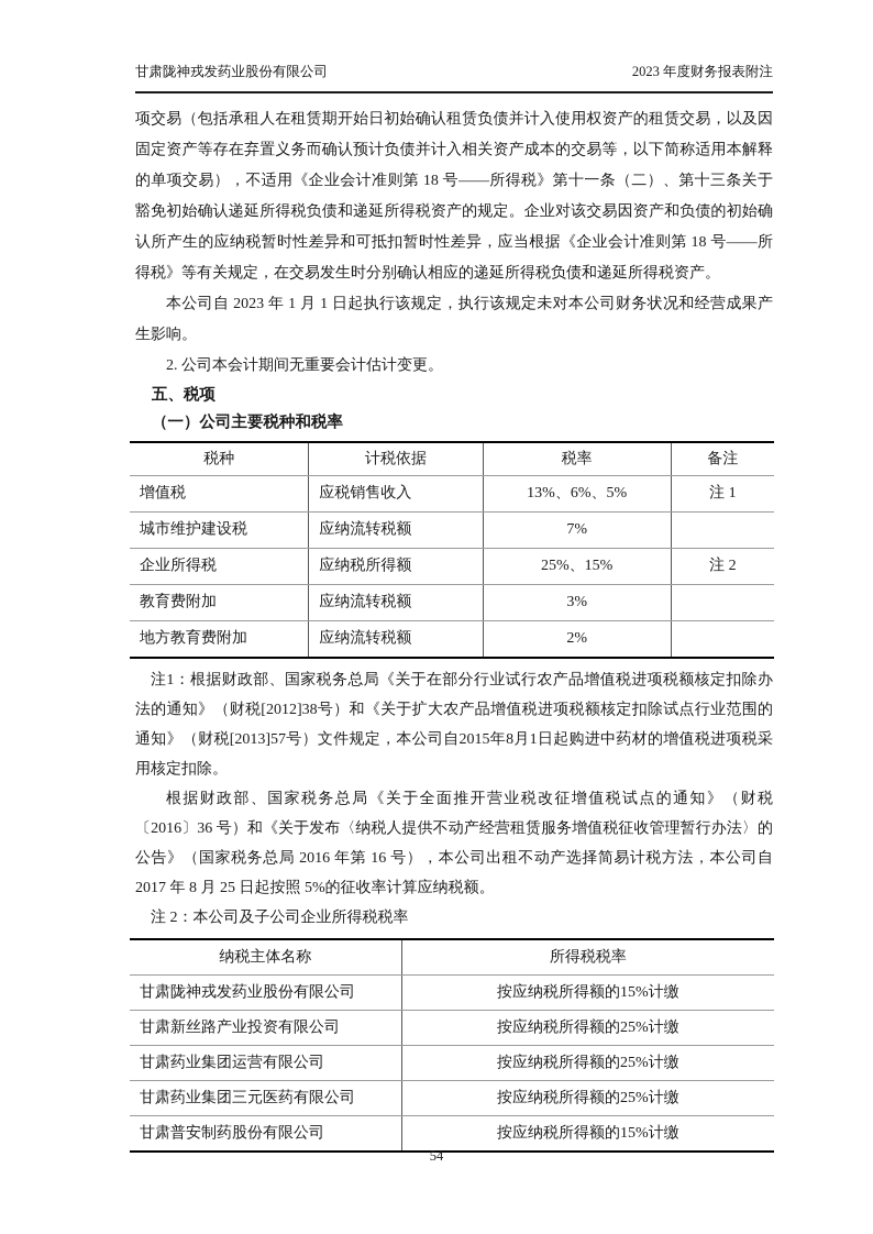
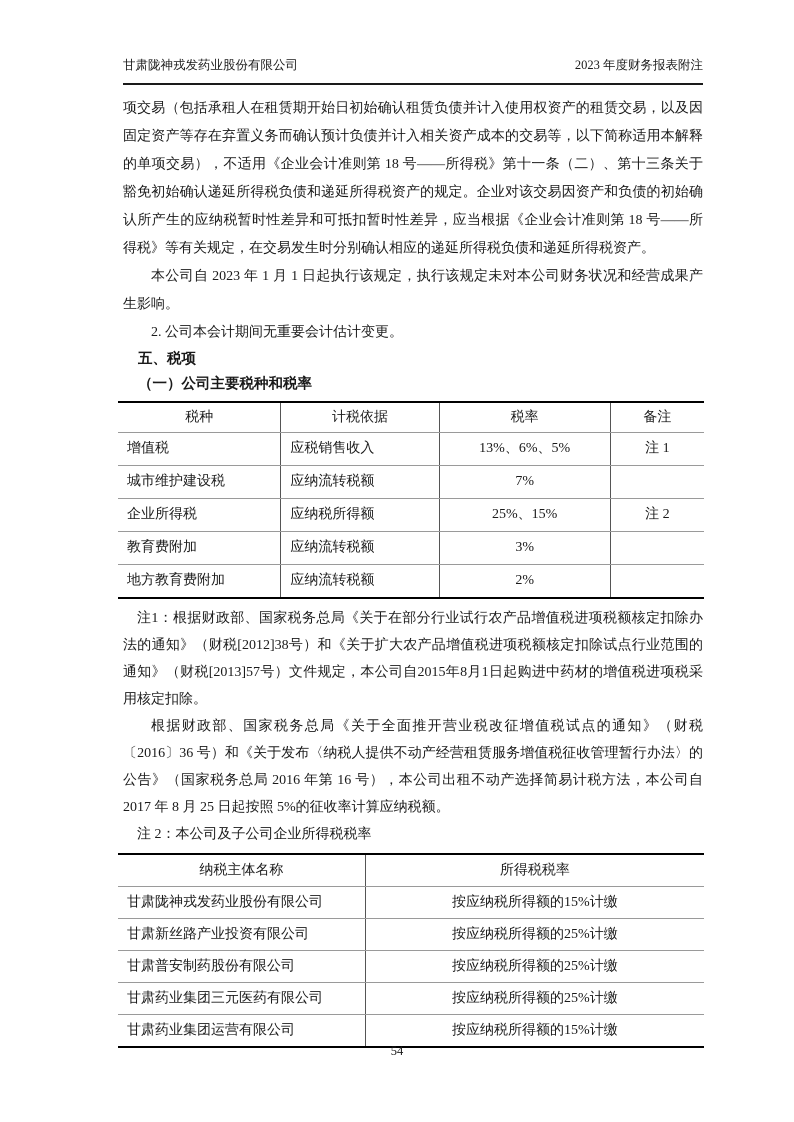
  甘肃陇神戎发药业股份有限公司
  2023 年度财务报表附注
  项交易（包括承租人在租赁期开始日初始确认租赁负债并计入使用权资产的租赁交易，以及因固定资产等存在弃置义务而确认预计负债并计入相关资产成本的交易等，以下简称适用本解释的单项交易），不适用《企业会计准则第 18 号——所得税》第十一条（二）、第十三条关于豁免初始确认递延所得税负债和递延所得税资产的规定。企业对该交易因资产和负债的初始确认所产生的应纳税暂时性差异和可抵扣暂时性差异，应当根据《企业会计准则第 18 号——所得税》等有关规定，在交易发生时分别确认相应的递延所得税负债和递延所得税资产。
  本公司自 2023 年 1 月 1 日起执行该规定，执行该规定未对本公司财务状况和经营成果产生影响。
  2. 公司本会计期间无重要会计估计变更。
  五、税项
  （一）公司主要税种和税率
  税种	计税依据	税率	备注
  增值税	应税销售收入	13%、6%、5%	注 1
  城市维护建设税	应纳流转税额	7%
  企业所得税	应纳税所得额	25%、15%	注 2
  教育费附加	应纳流转税额	3%
  地方教育费附加	应纳流转税额	2%
  注1：根据财政部、国家税务总局《关于在部分行业试行农产品增值税进项税额核定扣除办法的通知》（财税[2012]38号）和《关于扩大农产品增值税进项税额核定扣除试点行业范围的通知》（财税[2013]57号）文件规定，本公司自2015年8月1日起购进中药材的增值税进项税采用核定扣除。
  根据财政部、国家税务总局《关于全面推开营业税改征增值税试点的通知》（财税〔2016〕36 号）和《关于发布〈纳税人提供不动产经营租赁服务增值税征收管理暂行办法〉的公告》（国家税务总局 2016 年第 16 号），本公司出租不动产选择简易计税方法，本公司自 2017 年 8 月 25 日起按照 5%的征收率计算应纳税额。
  注 2：本公司及子公司企业所得税税率
  纳税主体名称	所得税税率
  甘肃陇神戎发药业股份有限公司	按应纳税所得额的15%计缴
  甘肃新丝路产业投资有限公司	按应纳税所得额的25%计缴
- 甘肃药业集团运营有限公司	按应纳税所得额的25%计缴
+ 甘肃普安制药股份有限公司	按应纳税所得额的25%计缴
  甘肃药业集团三元医药有限公司	按应纳税所得额的25%计缴
- 甘肃普安制药股份有限公司	按应纳税所得额的15%计缴
+ 甘肃药业集团运营有限公司	按应纳税所得额的15%计缴
  54
